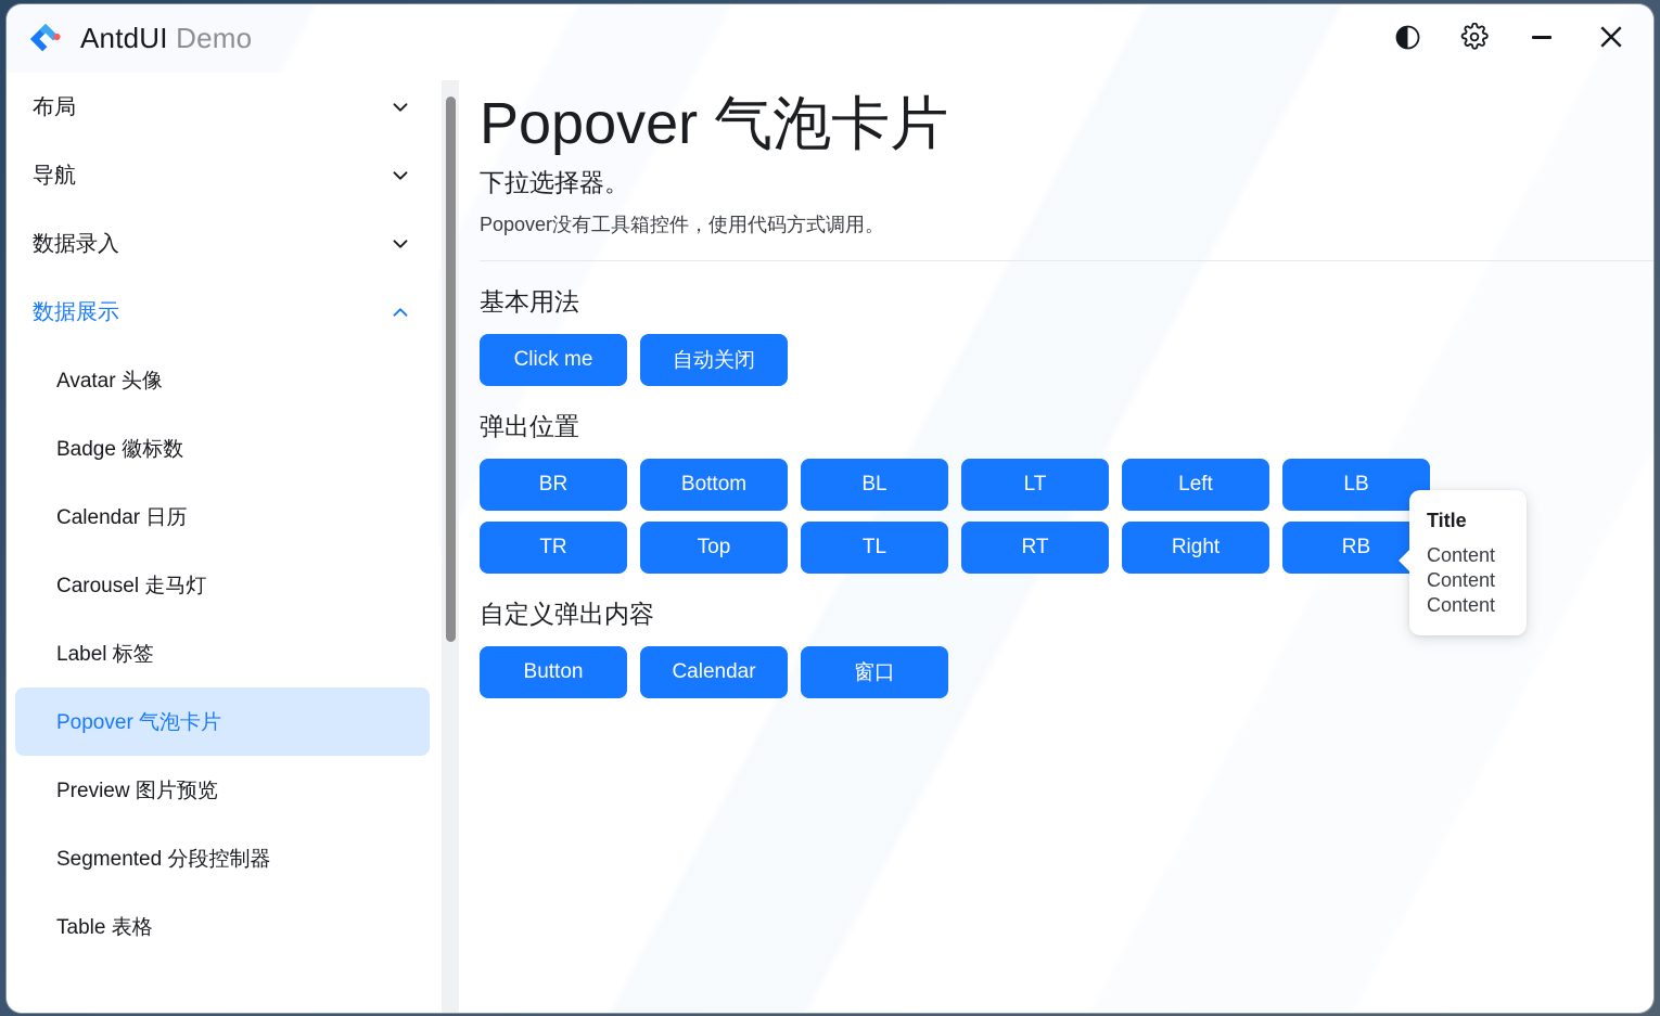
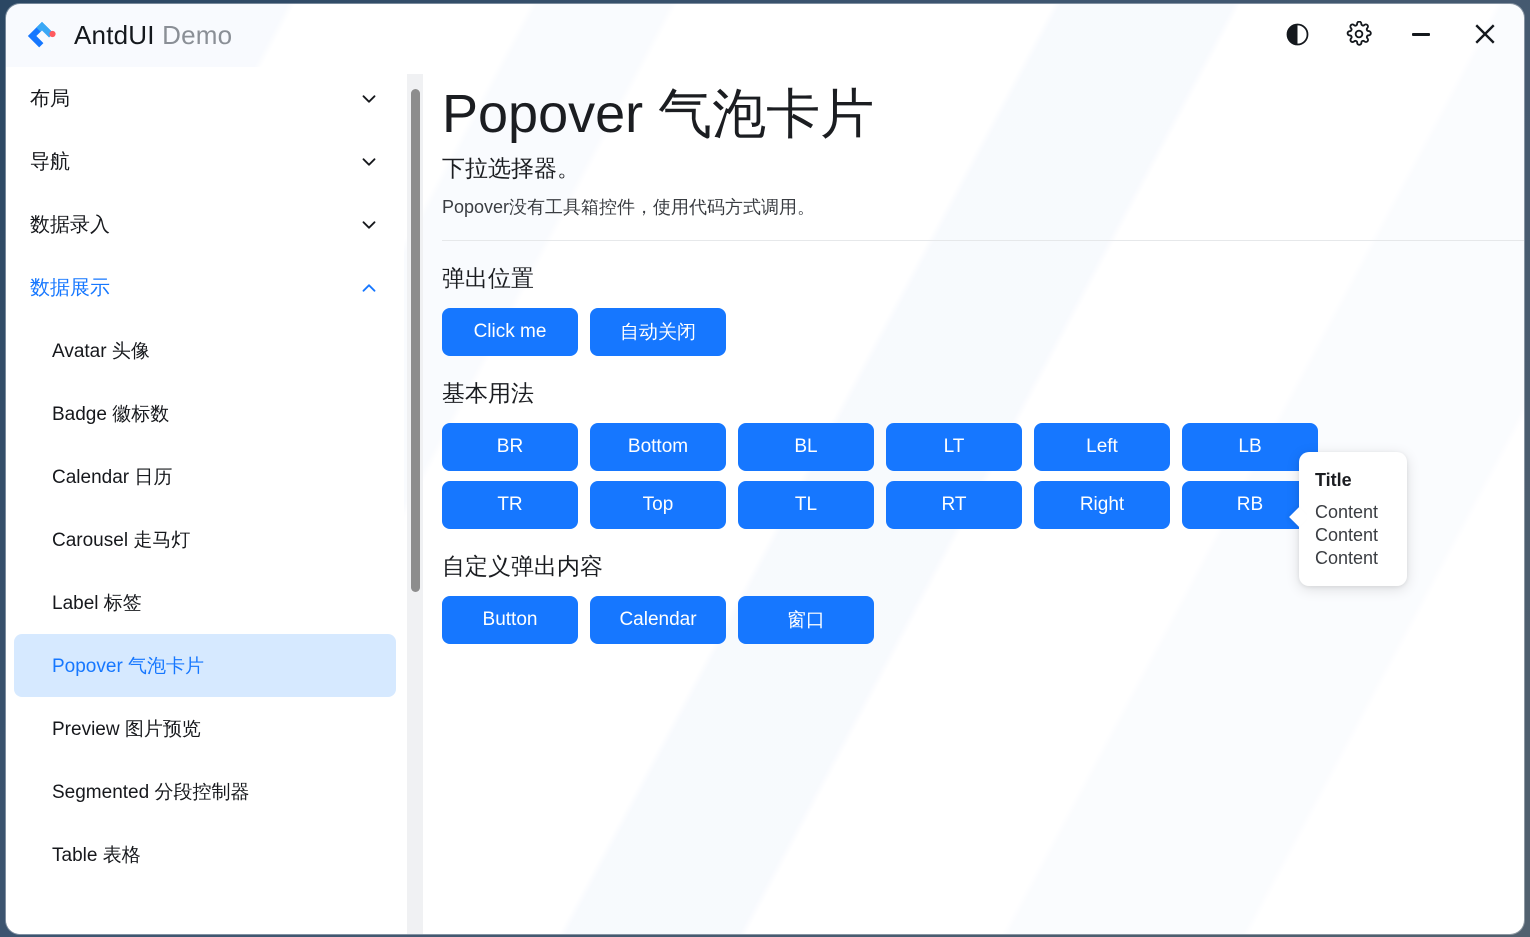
  AntdUI Demo
  布局
  导航
  数据录入
  数据展示
  Avatar 头像
  Badge 徽标数
  Calendar 日历
  Carousel 走马灯
  Label 标签
  Popover 气泡卡片
  Preview 图片预览
  Segmented 分段控制器
  Table 表格
  Popover 气泡卡片
  下拉选择器。
  Popover没有工具箱控件，使用代码方式调用。
- 基本用法
+ 弹出位置
  Click me
  自动关闭
- 弹出位置
+ 基本用法
  BR
  Bottom
  BL
  LT
  Left
  LB
  TR
  Top
  TL
  RT
  Right
  RB
  自定义弹出内容
  Button
  Calendar
  窗口
  Title
  Content
  Content
  Content
